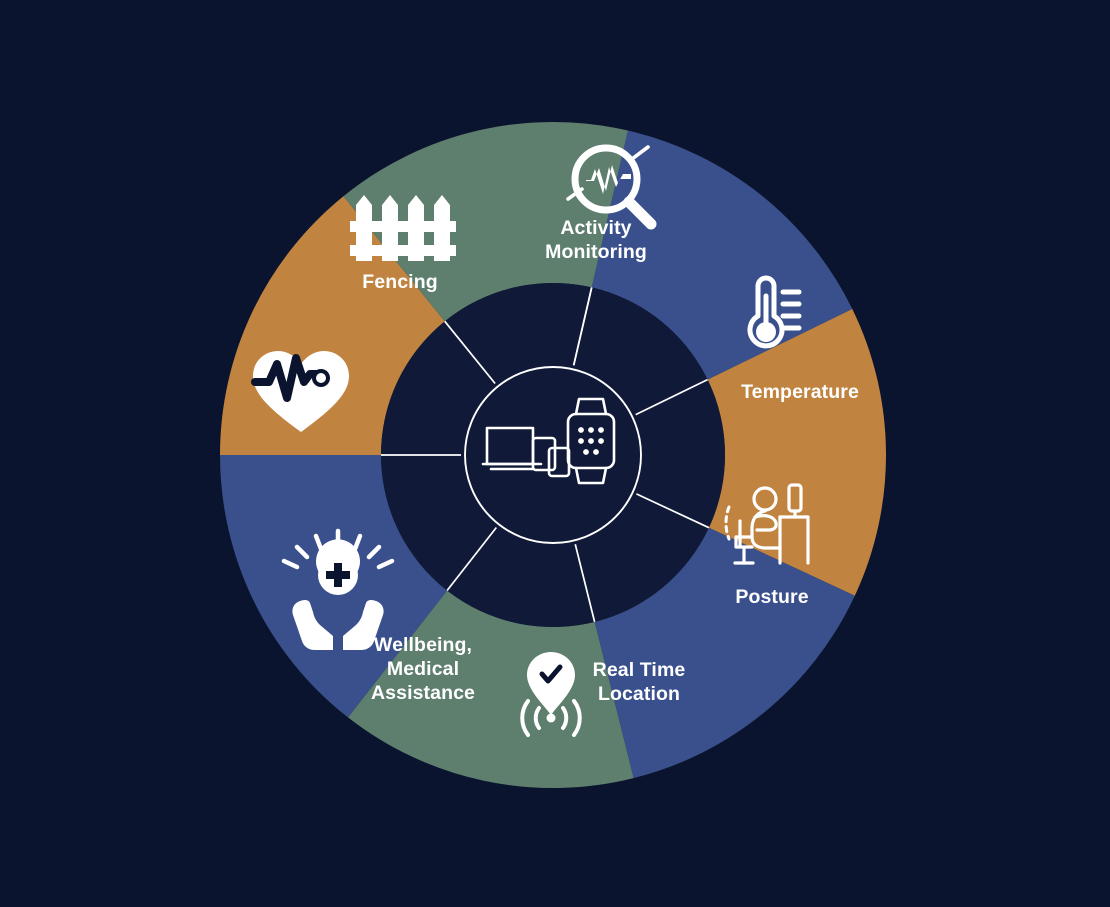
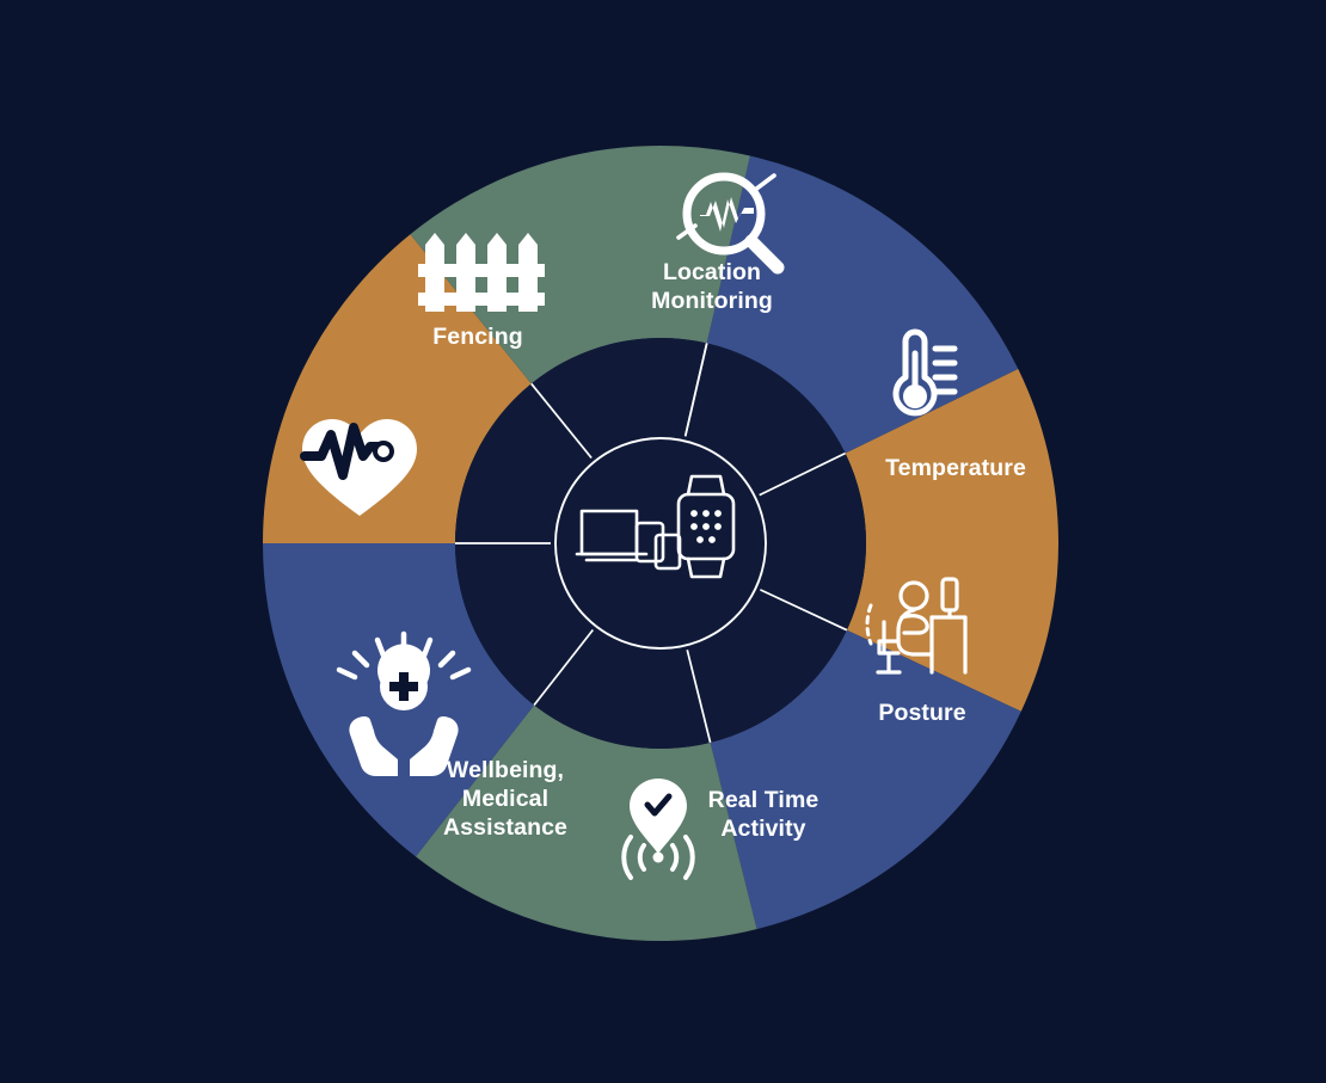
- Activity Monitoring
+ Location Monitoring
  Temperature
  Posture
- Real Time Location
+ Real Time Activity
  Wellbeing, Medical Assistance
  Fencing
